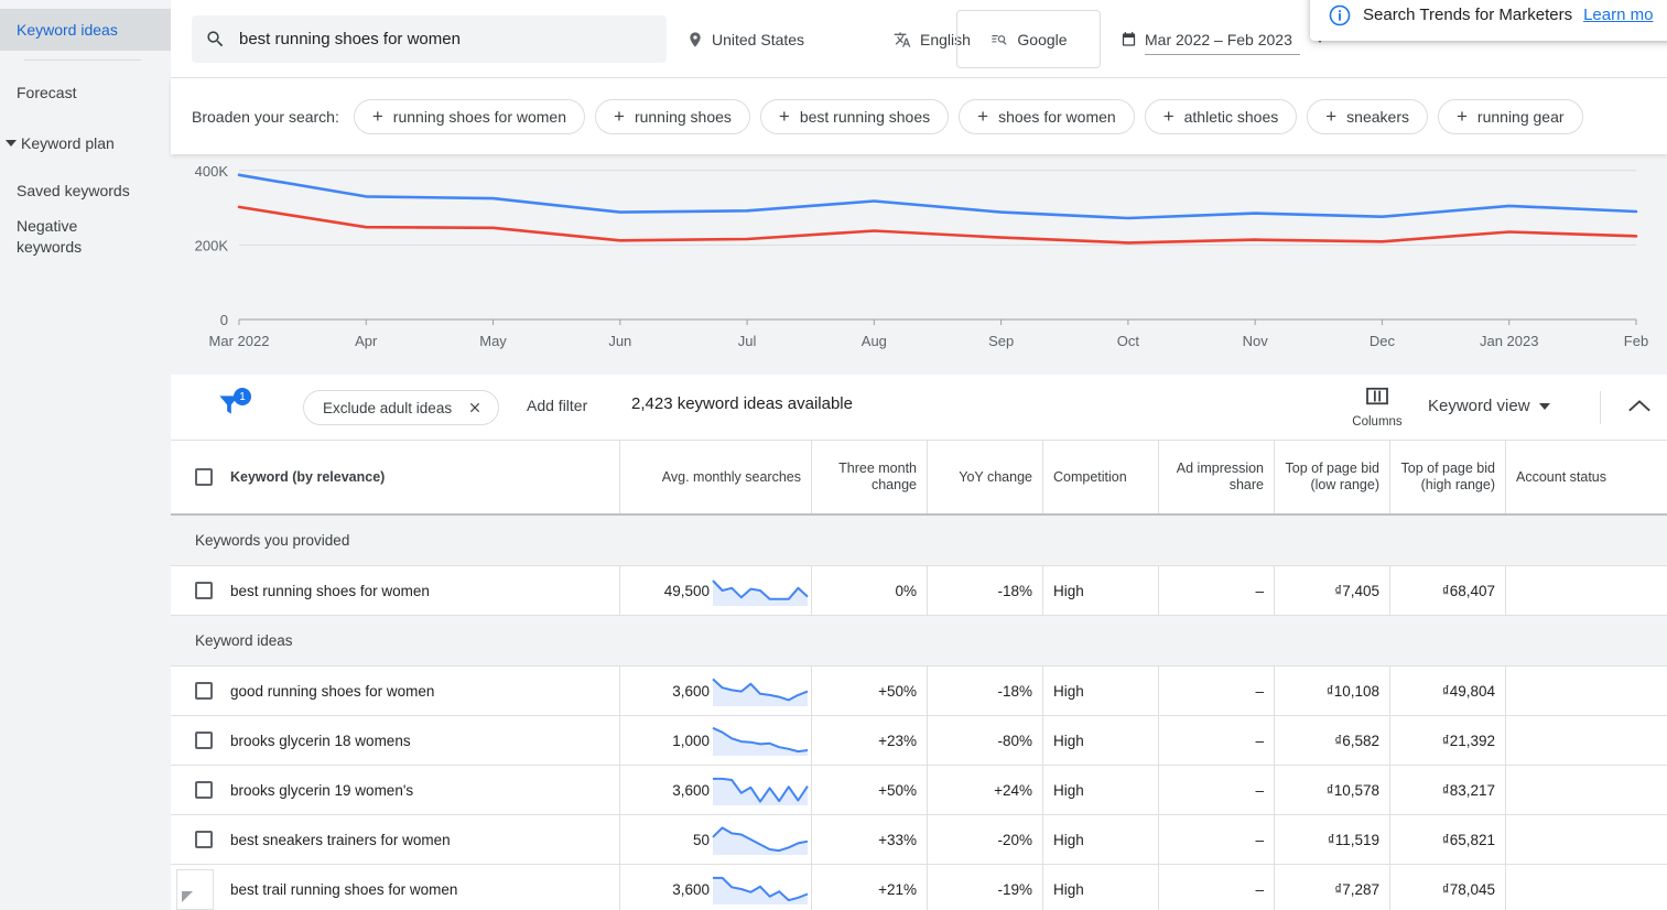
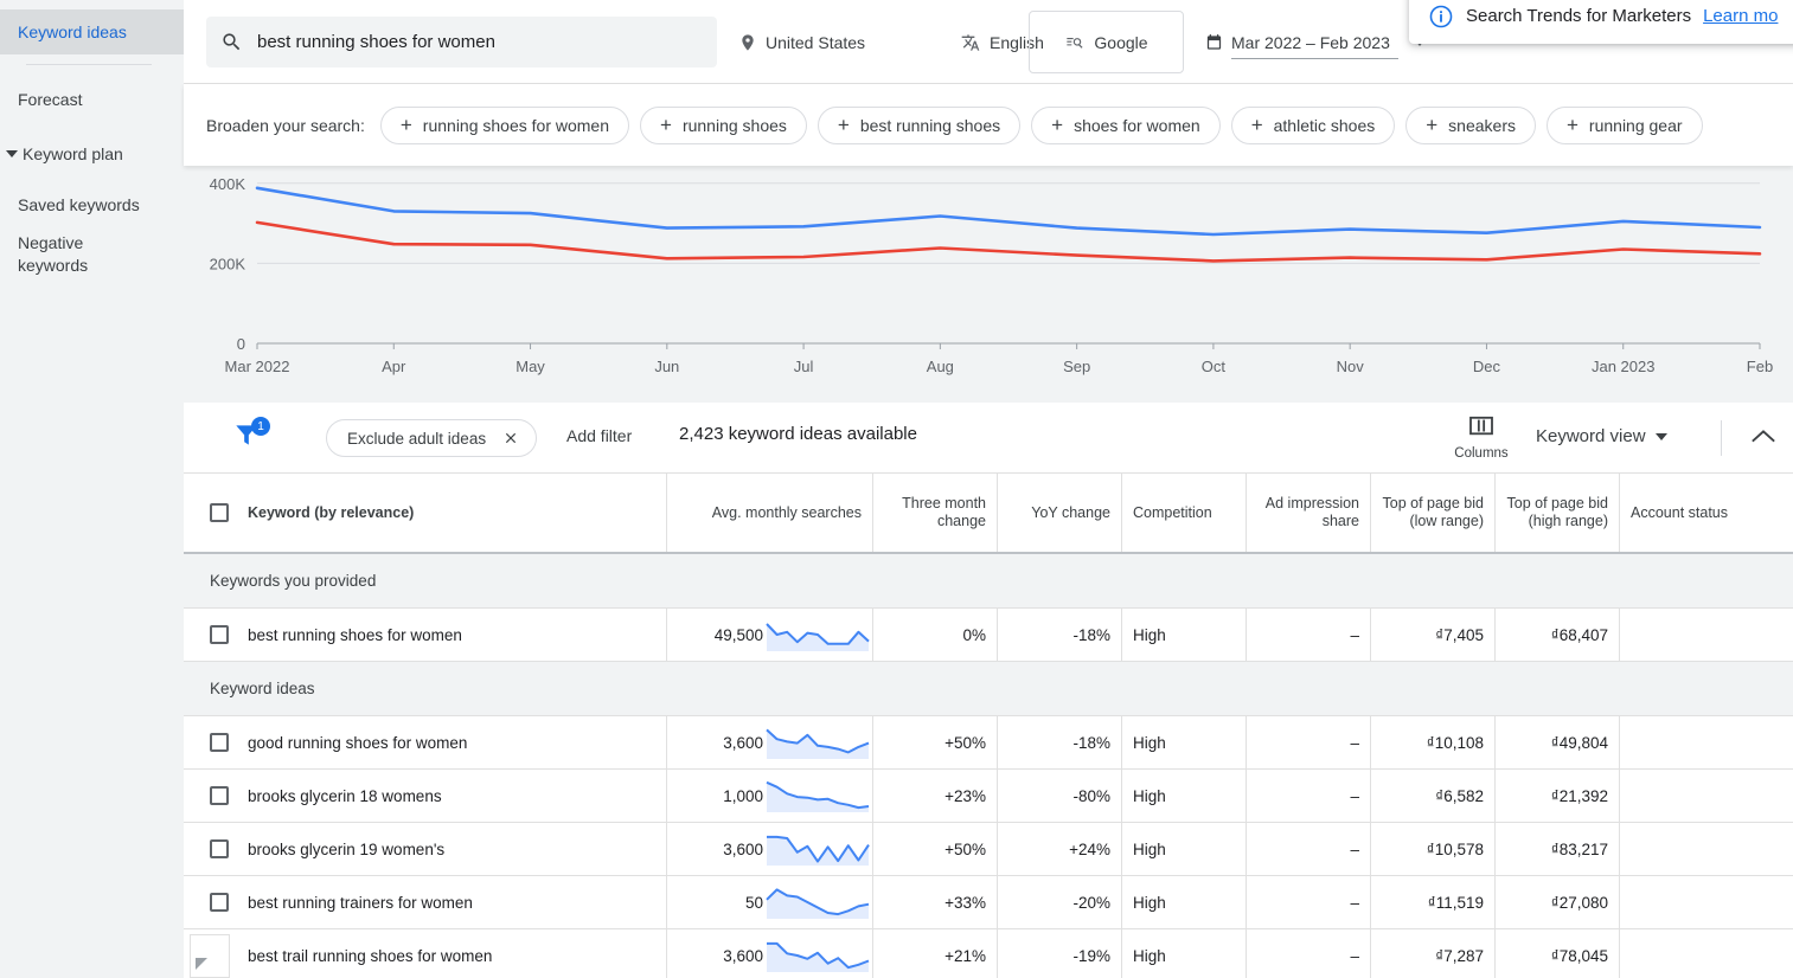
  Keyword ideas
  Forecast
  Keyword plan
  Saved keywords
  Negative keywords
  best running shoes for women
  United States
  English
  Google
  Mar 2022 – Feb 2023
  Search Trends for Marketers
  Learn mo
  Broaden your search:
  +
  running shoes for women
  +
  running shoes
  +
  best running shoes
  +
  shoes for women
  +
  athletic shoes
  +
  sneakers
  +
  running gear
  0
  200K
  400K
  Mar 2022
  Apr
  May
  Jun
  Jul
  Aug
  Sep
  Oct
  Nov
  Dec
  Jan 2023
  Feb
  1
  Exclude adult ideas
  Add filter
  2,423 keyword ideas available
  Columns
  Keyword view
  Keyword (by relevance)
  Avg. monthly searches
  Three month change
  YoY change
  Competition
  Ad impression share
  Top of page bid (low range)
  Top of page bid (high range)
  Account status
  Keywords you provided
  best running shoes for women
  49,500
  0%
  -18%
  High
  –
  ₫7,405
  ₫68,407
  Keyword ideas
  good running shoes for women
  3,600
  +50%
  -18%
  High
  –
  ₫10,108
  ₫49,804
  brooks glycerin 18 womens
  1,000
  +23%
  -80%
  High
  –
  ₫6,582
  ₫21,392
  brooks glycerin 19 women's
  3,600
  +50%
  +24%
  High
  –
  ₫10,578
  ₫83,217
- best sneakers trainers for women
+ best running trainers for women
  50
  +33%
  -20%
  High
  –
  ₫11,519
- ₫65,821
+ ₫27,080
  best trail running shoes for women
  3,600
  +21%
  -19%
  High
  –
  ₫7,287
  ₫78,045
